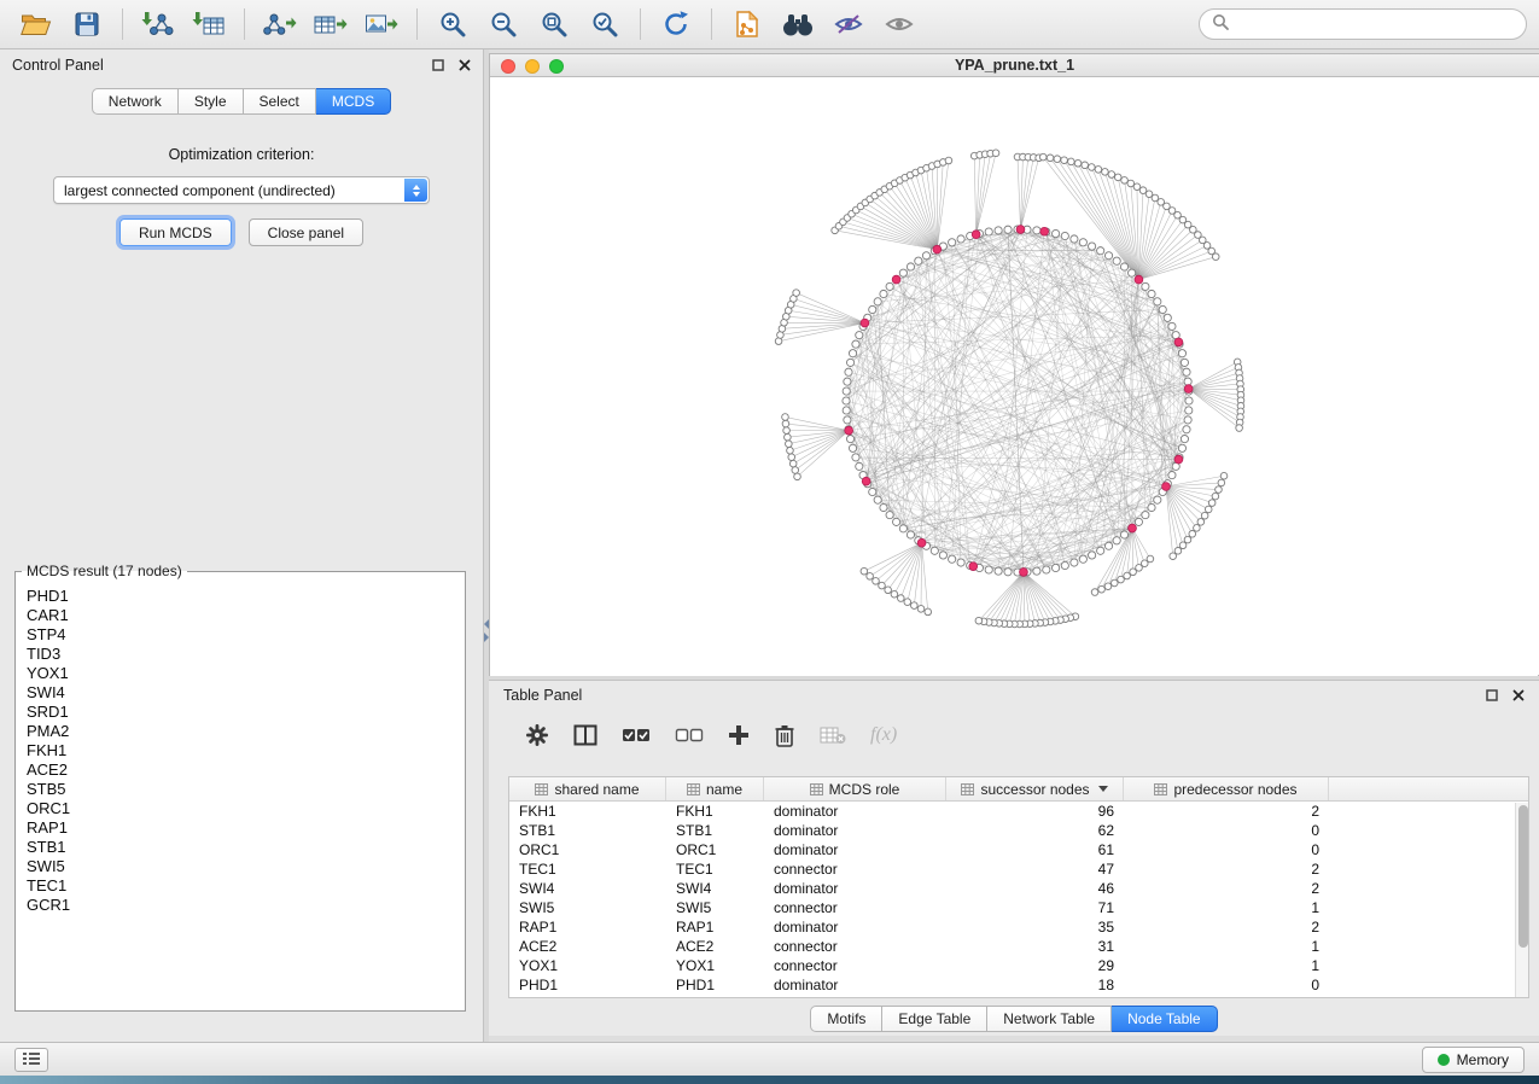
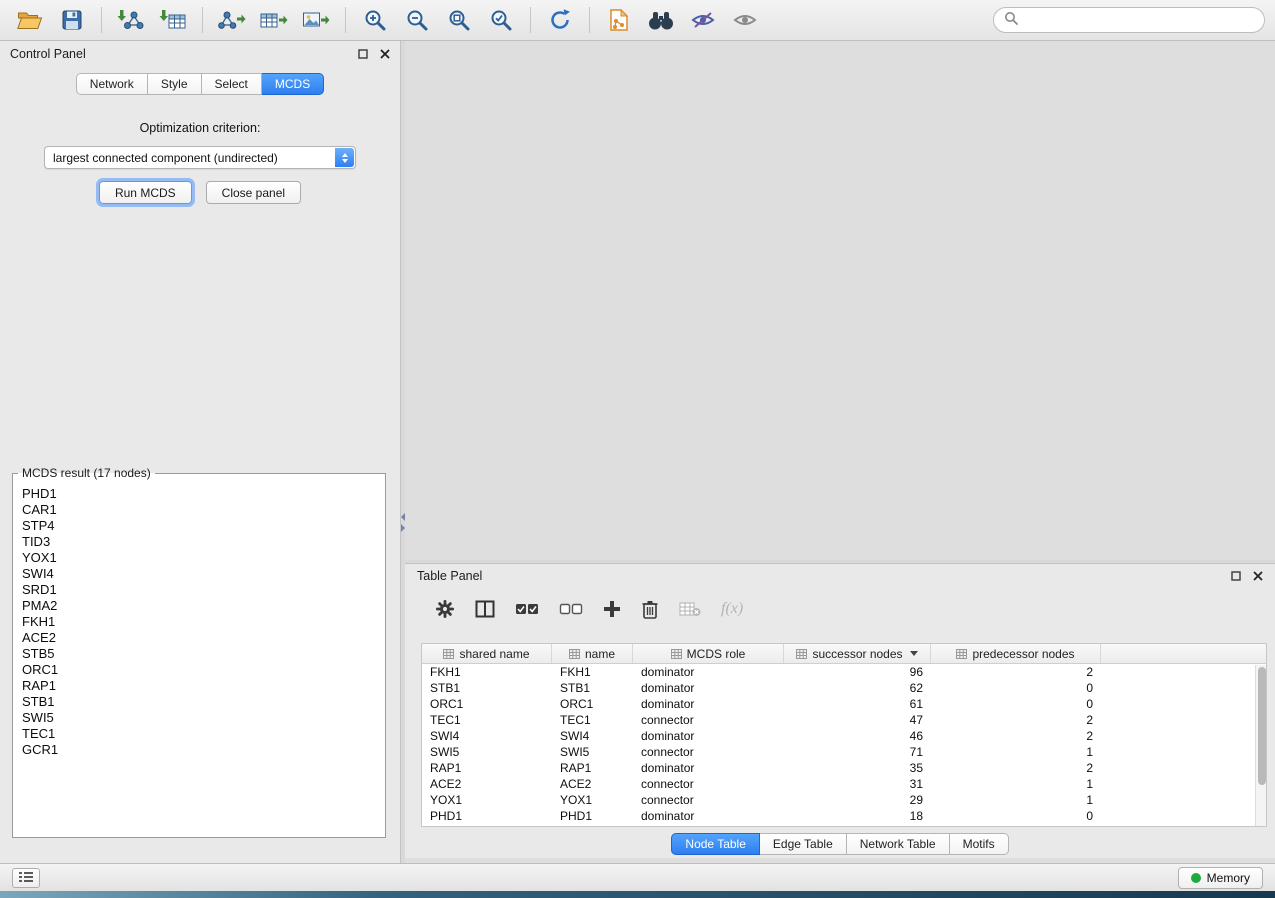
  Control Panel
  Network
  Style
  Select
  MCDS
  Optimization criterion:
  largest connected component (undirected)
  Run MCDS
  Close panel
  MCDS result (17 nodes)
  PHD1
  CAR1
  STP4
  TID3
  YOX1
  SWI4
  SRD1
  PMA2
  FKH1
  ACE2
  STB5
  ORC1
  RAP1
  STB1
  SWI5
  TEC1
  GCR1
- YPA_prune.txt_1
  Table Panel
  f(x)
  shared name
  name
  MCDS role
  successor nodes
  predecessor nodes
  FKH1
  FKH1
  dominator
  96
  2
  STB1
  STB1
  dominator
  62
  0
  ORC1
  ORC1
  dominator
  61
  0
  TEC1
  TEC1
  connector
  47
  2
  SWI4
  SWI4
  dominator
  46
  2
  SWI5
  SWI5
  connector
  71
  1
  RAP1
  RAP1
  dominator
  35
  2
  ACE2
  ACE2
  connector
  31
  1
  YOX1
  YOX1
  connector
  29
  1
  PHD1
  PHD1
  dominator
  18
  0
- Motifs
+ Node Table
  Edge Table
  Network Table
- Node Table
+ Motifs
  Memory
